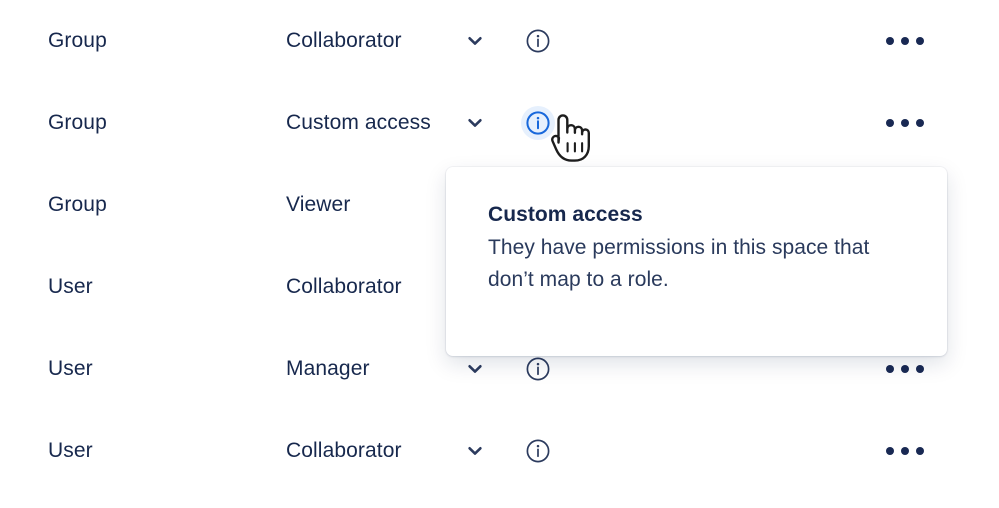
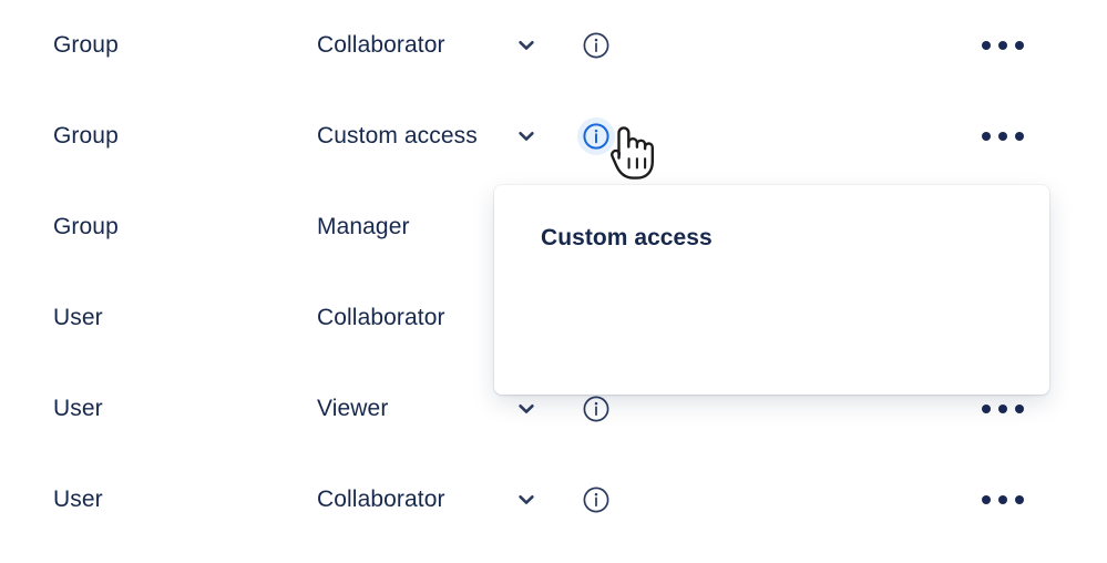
  Group
  Collaborator
  Group
  Custom access
  Group
- Viewer
+ Manager
  User
  Collaborator
  User
- Manager
+ Viewer
  User
  Collaborator
  Custom access
- They have permissions in this space that don’t map to a role.
